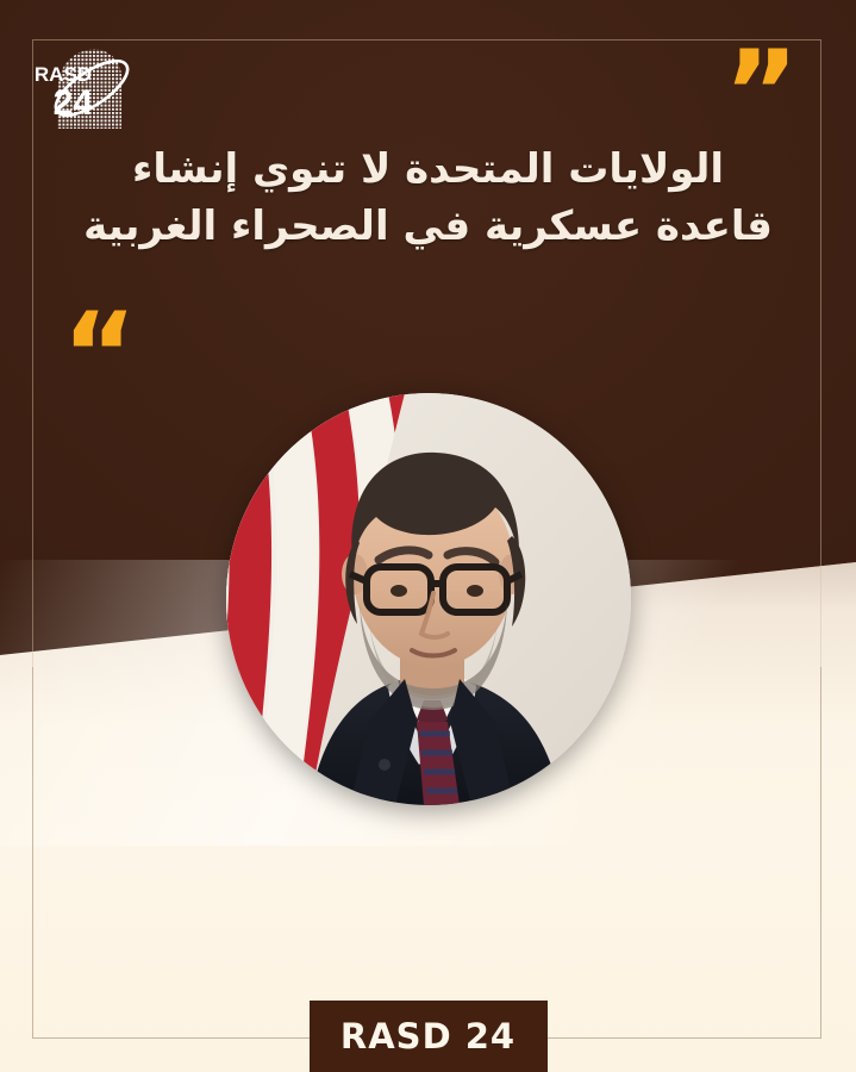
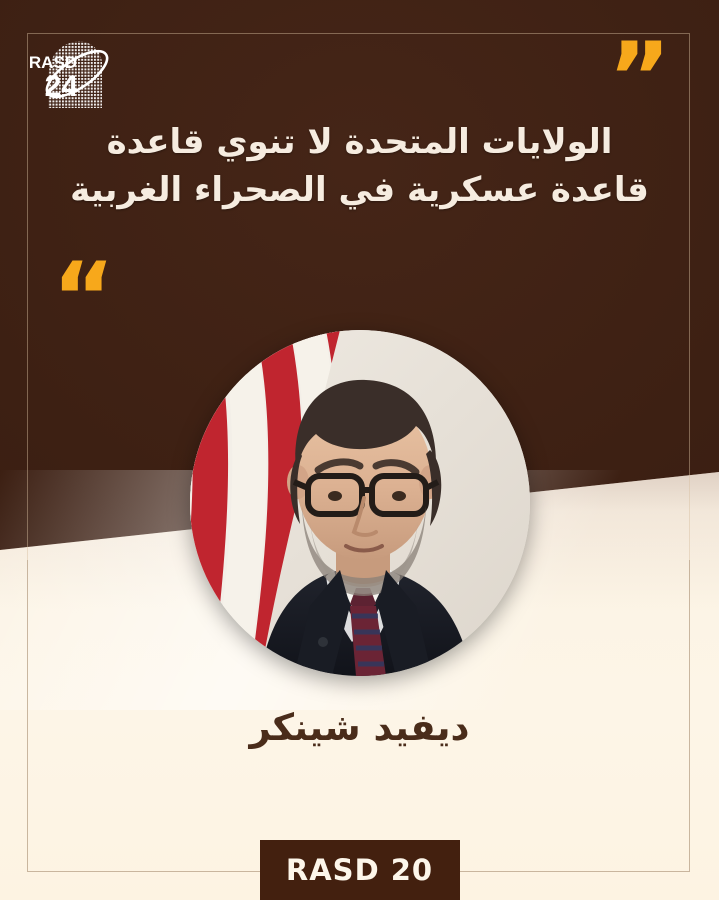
  RASD
  24
  ”
  “
- الولايات المتحدة لا تنوي إنشاء قاعدة عسكرية في الصحراء الغربية
+ الولايات المتحدة لا تنوي قاعدة قاعدة عسكرية في الصحراء الغربية
+ ديفيد شينكر
- RASD 24
+ RASD 20
